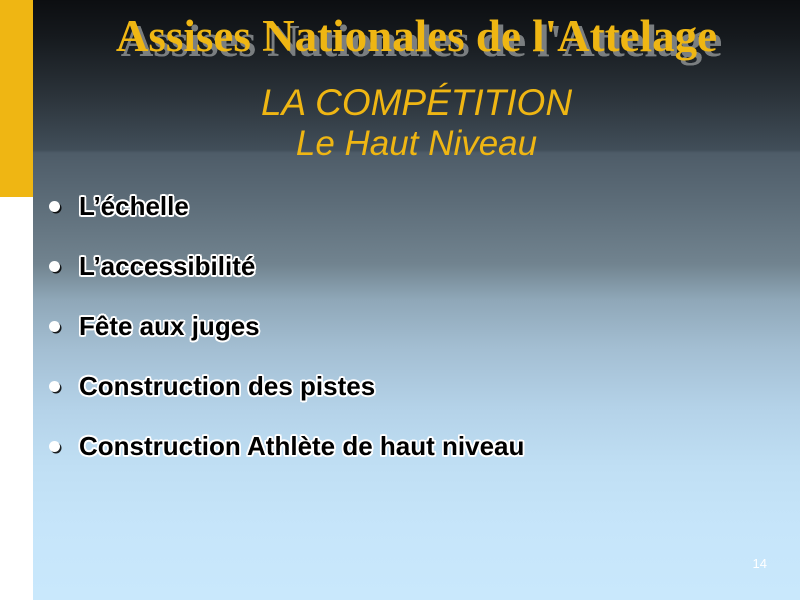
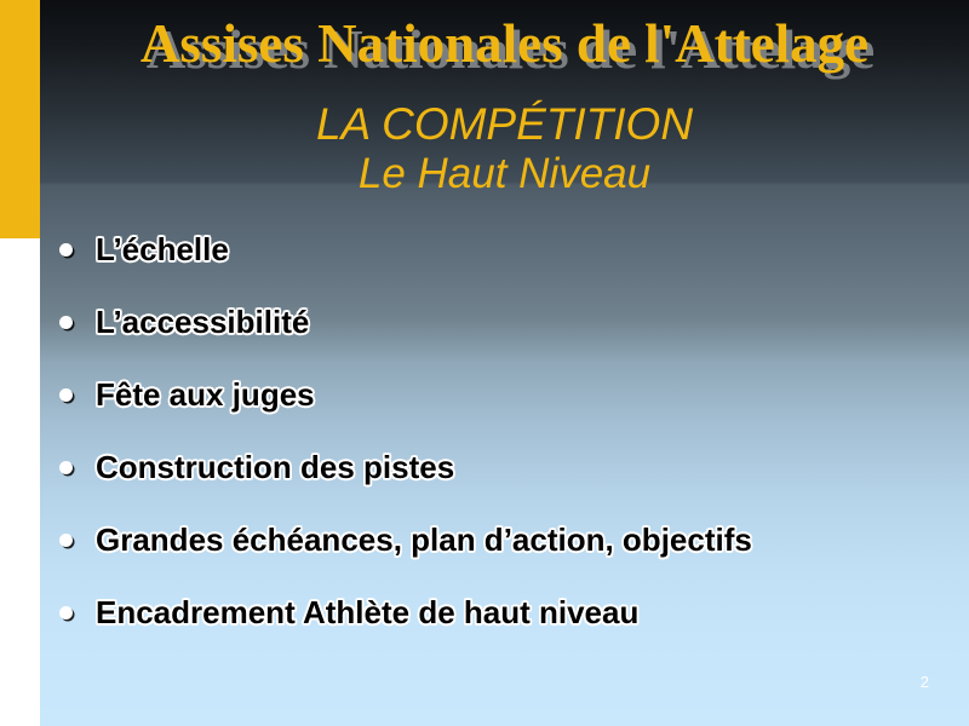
  Assises Nationales de l'Attelage
  LA COMPÉTITION
  Le Haut Niveau
  L’échelle
  L’accessibilité
  Fête aux juges
  Construction des pistes
+ Grandes échéances, plan d’action, objectifs
- Construction Athlète de haut niveau
+ Encadrement Athlète de haut niveau
- 14
+ 2
